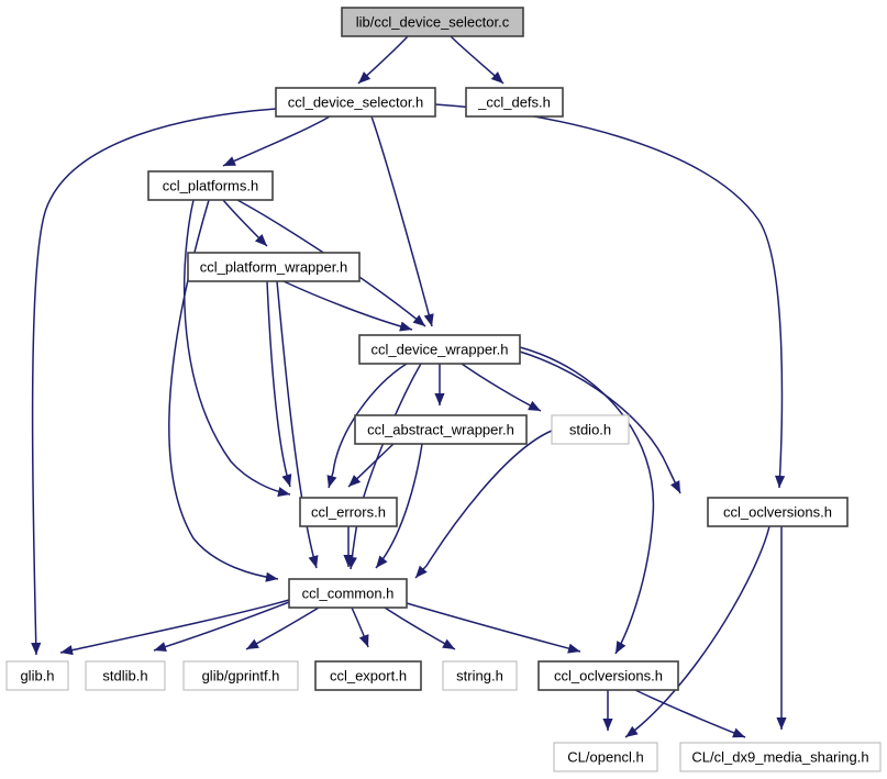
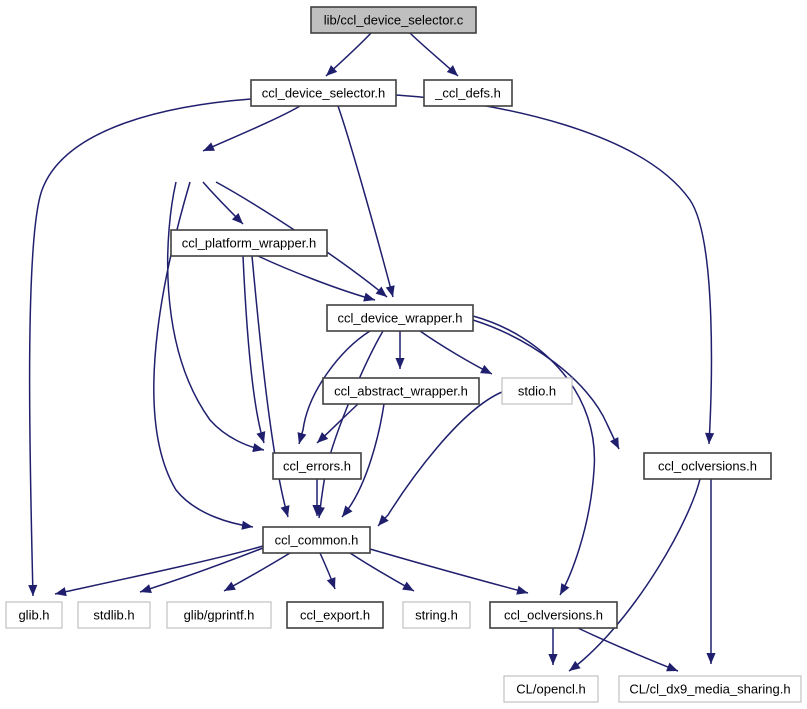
  lib/ccl_device_selector.c
  ccl_device_selector.h
  _ccl_defs.h
- ccl_platforms.h
  ccl_platform_wrapper.h
  ccl_device_wrapper.h
  ccl_abstract_wrapper.h
  stdio.h
  ccl_errors.h
  ccl_oclversions.h
  ccl_common.h
  glib.h
  stdlib.h
  glib/gprintf.h
  ccl_export.h
  string.h
  ccl_oclversions.h
  CL/opencl.h
  CL/cl_dx9_media_sharing.h
